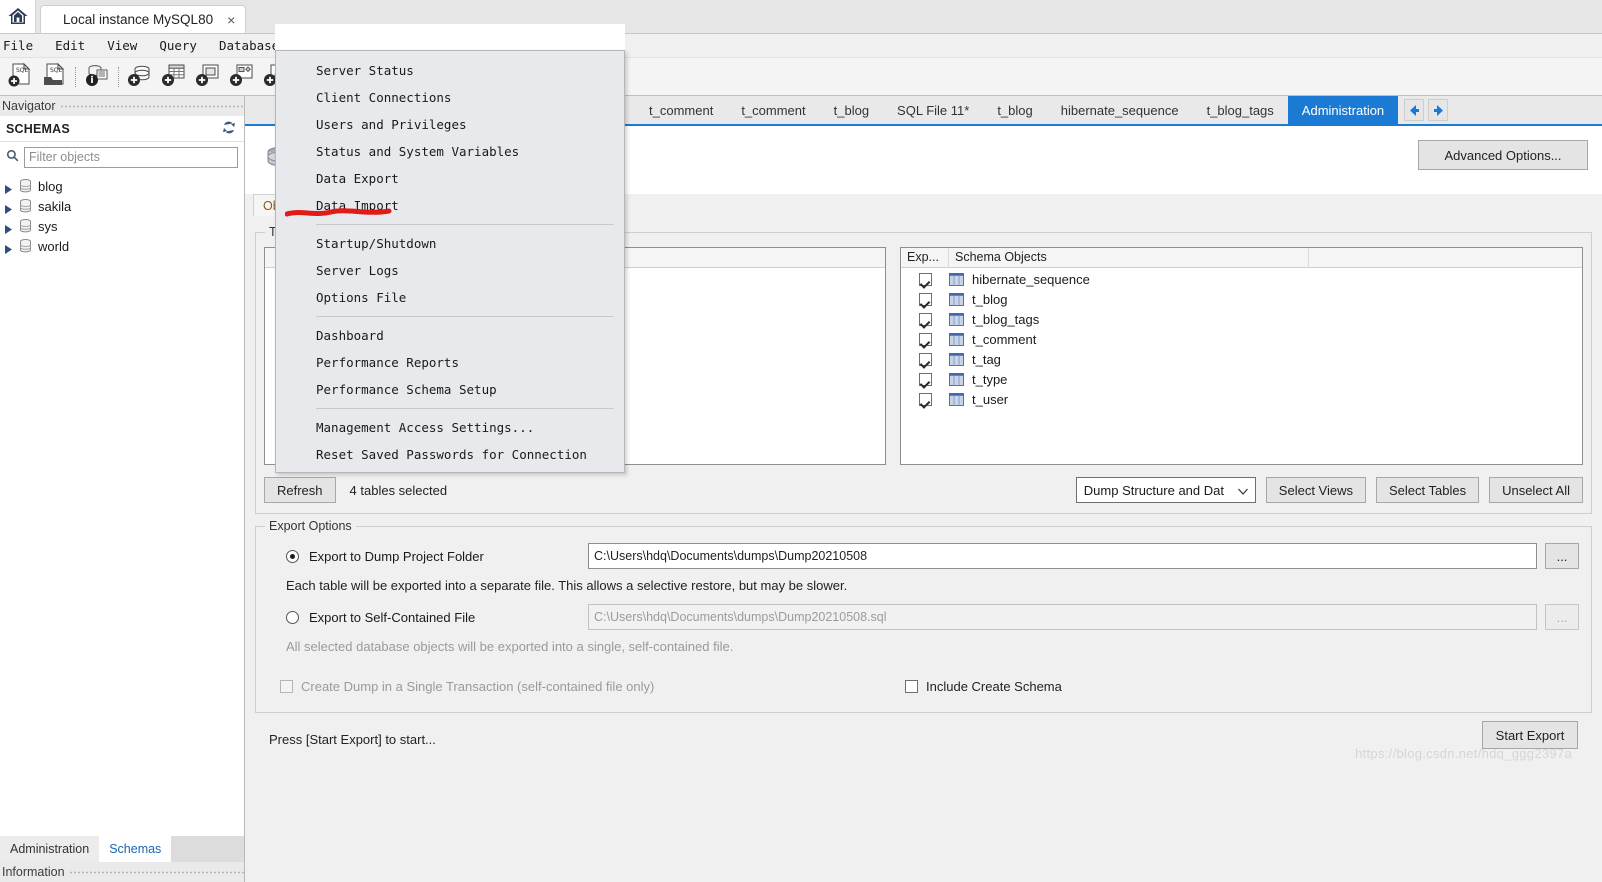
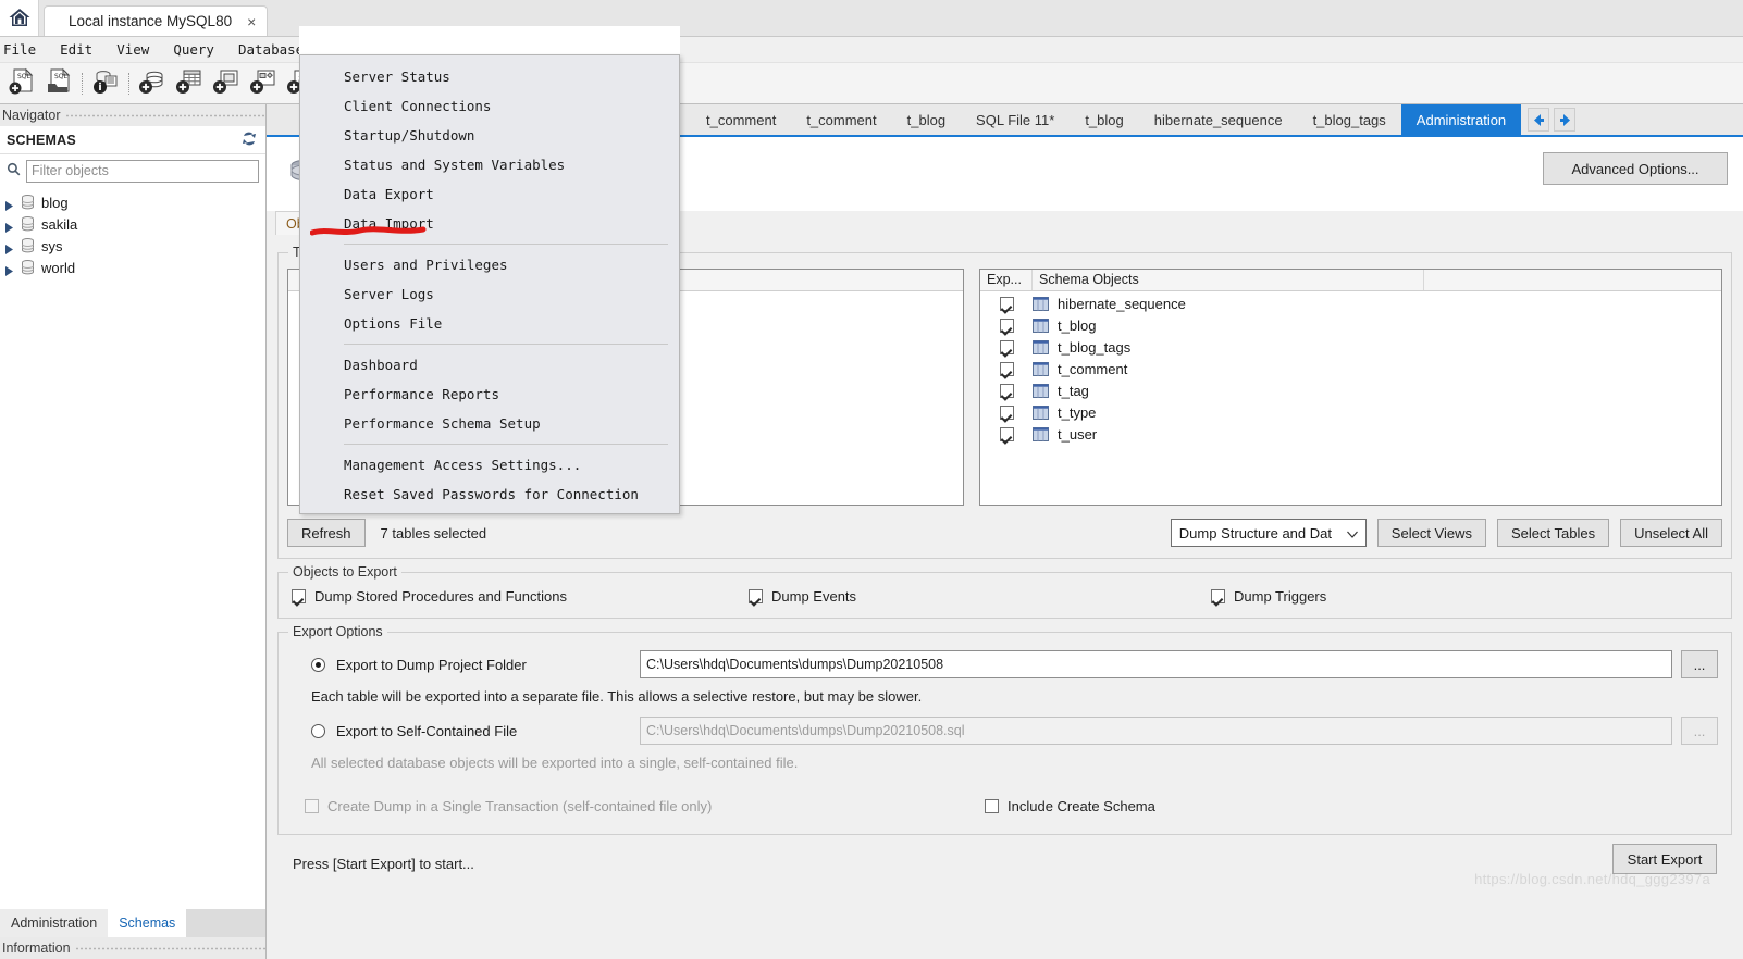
  Local instance MySQL80
  ×
  File
  Edit
  View
  Query
  Databas
  Navigator
  SCHEMAS
  Filter objects
  blog
  sakila
  sys
  world
  Administration
  Schemas
  Information
  t_comment
  t_comment
  t_blog
  SQL File 11*
  t_blog
  hibernate_sequence
  t_blog_tags
  Administration
  Advanced Options...
  Exp...
  Schema Objects
  hibernate_sequence
  t_blog
  t_blog_tags
  t_comment
  t_tag
  t_type
  t_user
  Refresh
- 4 tables selected
+ 7 tables selected
  Dump Structure and Dat
  Select Views
  Select Tables
  Unselect All
+ Objects to Export
+ Dump Stored Procedures and Functions
+ Dump Events
+ Dump Triggers
  Export Options
  Export to Dump Project Folder
  C:\Users\hdq\Documents\dumps\Dump20210508
  ...
  Each table will be exported into a separate file. This allows a selective restore, but may be slower.
  Export to Self-Contained File
  C:\Users\hdq\Documents\dumps\Dump20210508.sql
  ...
  All selected database objects will be exported into a single, self-contained file.
  Create Dump in a Single Transaction (self-contained file only)
  Include Create Schema
  Press [Start Export] to start...
  Start Export
  https://blog.csdn.net/hdq_ggg2397a
  Server Status
  Client Connections
- Users and Privileges
+ Startup/Shutdown
  Status and System Variables
  Data Export
  Data Import
- Startup/Shutdown
+ Users and Privileges
  Server Logs
  Options File
  Dashboard
  Performance Reports
  Performance Schema Setup
  Management Access Settings...
  Reset Saved Passwords for Connection
